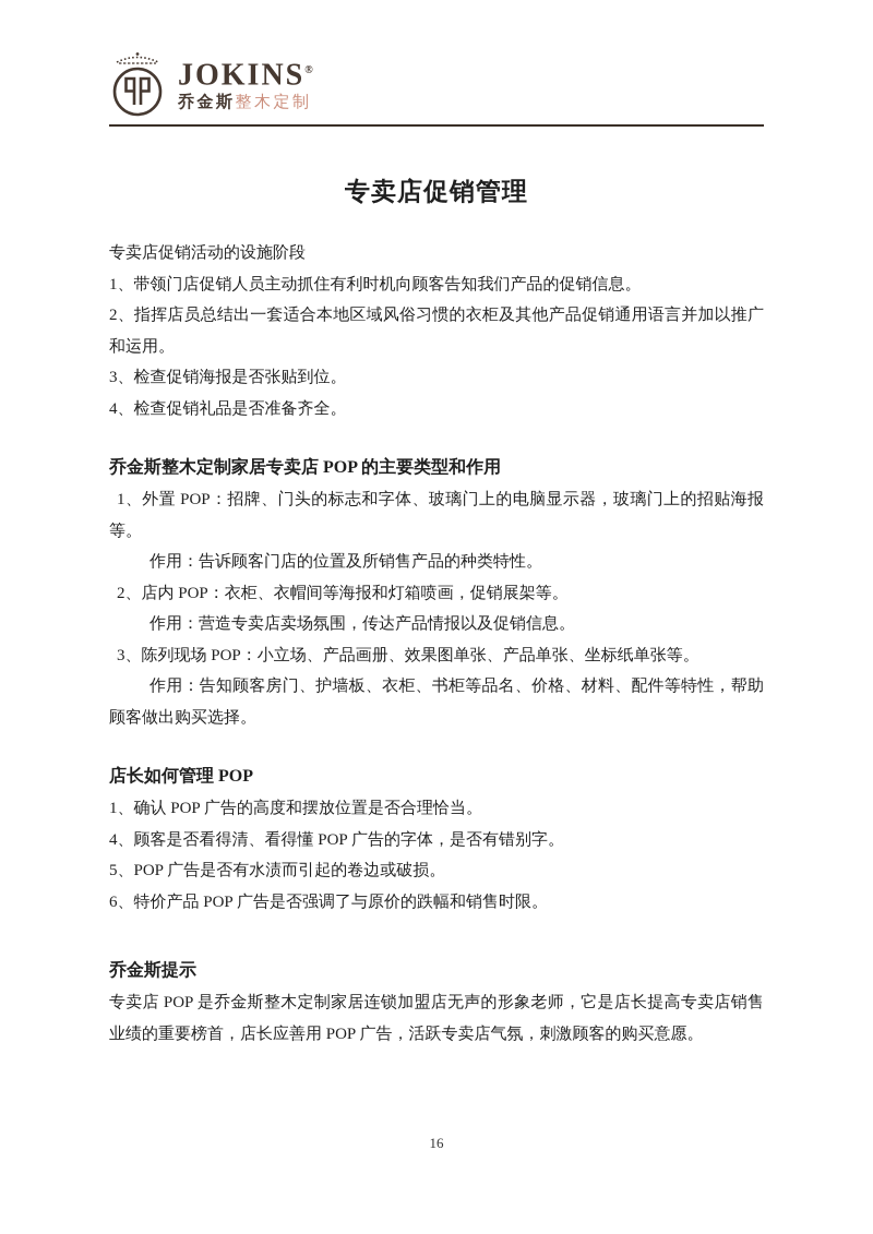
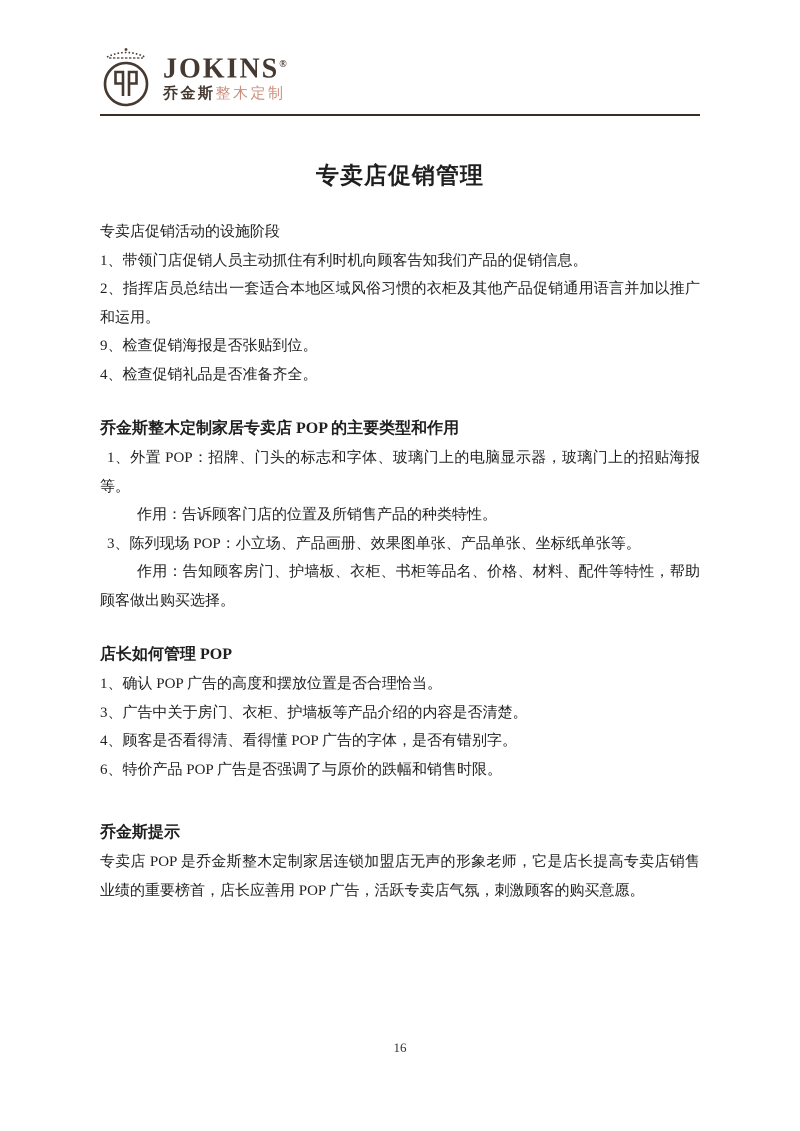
  JOKINS®
  乔金斯整木定制
  专卖店促销管理
  专卖店促销活动的设施阶段
  1、带领门店促销人员主动抓住有利时机向顾客告知我们产品的促销信息。
  2、指挥店员总结出一套适合本地区域风俗习惯的衣柜及其他产品促销通用语言并加以推广和运用。
- 3、检查促销海报是否张贴到位。
+ 9、检查促销海报是否张贴到位。
  4、检查促销礼品是否准备齐全。
  乔金斯整木定制家居专卖店 POP 的主要类型和作用
  1、外置 POP：招牌、门头的标志和字体、玻璃门上的电脑显示器，玻璃门上的招贴海报等。
  作用：告诉顾客门店的位置及所销售产品的种类特性。
- 2、店内 POP：衣柜、衣帽间等海报和灯箱喷画，促销展架等。
- 作用：营造专卖店卖场氛围，传达产品情报以及促销信息。
  3、陈列现场 POP：小立场、产品画册、效果图单张、产品单张、坐标纸单张等。
  作用：告知顾客房门、护墙板、衣柜、书柜等品名、价格、材料、配件等特性，帮助顾客做出购买选择。
  店长如何管理 POP
  1、确认 POP 广告的高度和摆放位置是否合理恰当。
+ 3、广告中关于房门、衣柜、护墙板等产品介绍的内容是否清楚。
  4、顾客是否看得清、看得懂 POP 广告的字体，是否有错别字。
- 5、POP 广告是否有水渍而引起的卷边或破损。
  6、特价产品 POP 广告是否强调了与原价的跌幅和销售时限。
  乔金斯提示
  专卖店 POP 是乔金斯整木定制家居连锁加盟店无声的形象老师，它是店长提高专卖店销售业绩的重要榜首，店长应善用 POP 广告，活跃专卖店气氛，刺激顾客的购买意愿。
  16
